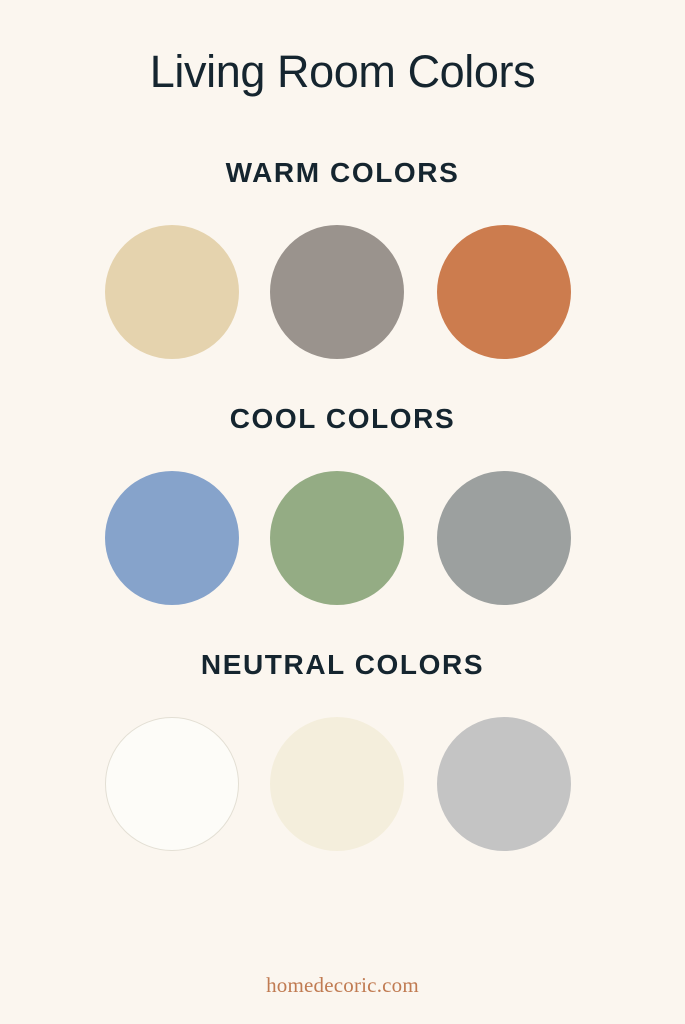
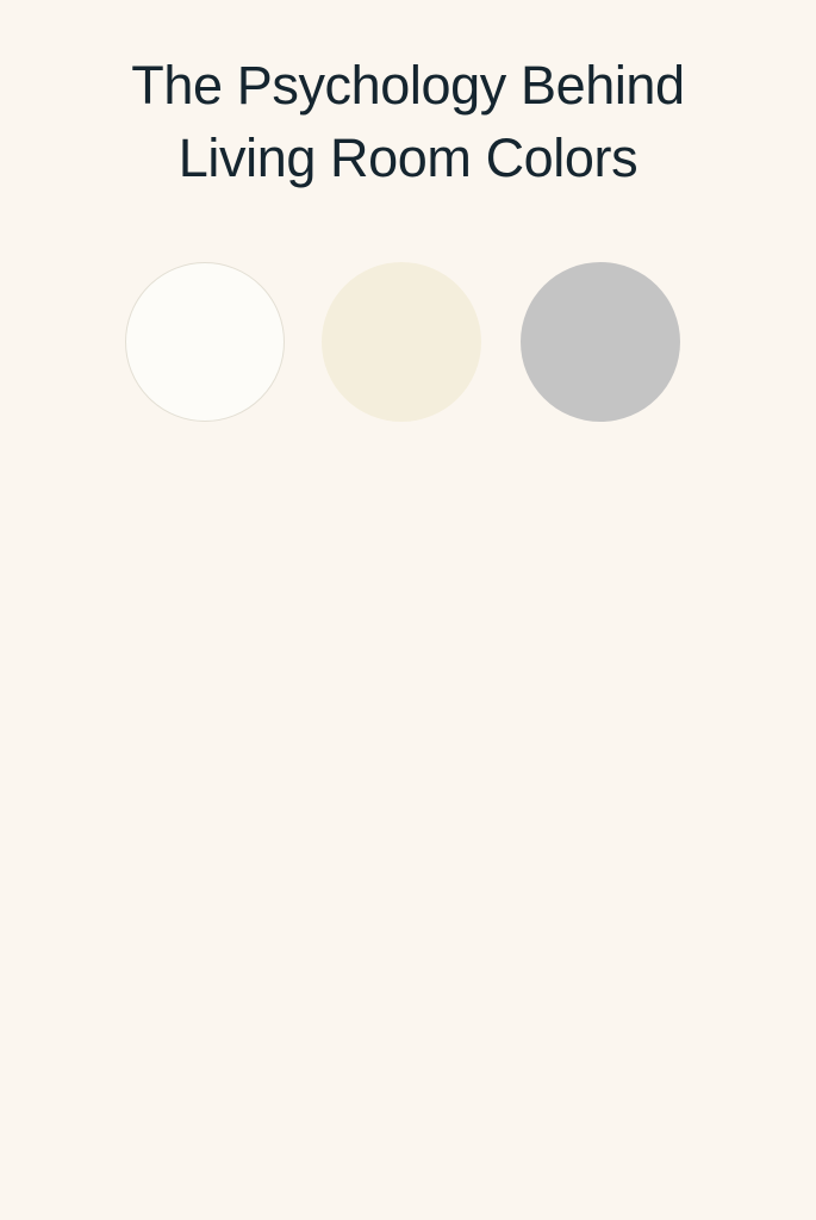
+ The Psychology Behind
  Living Room Colors
- WARM COLORS
- COOL COLORS
- NEUTRAL COLORS
- homedecoric.com
